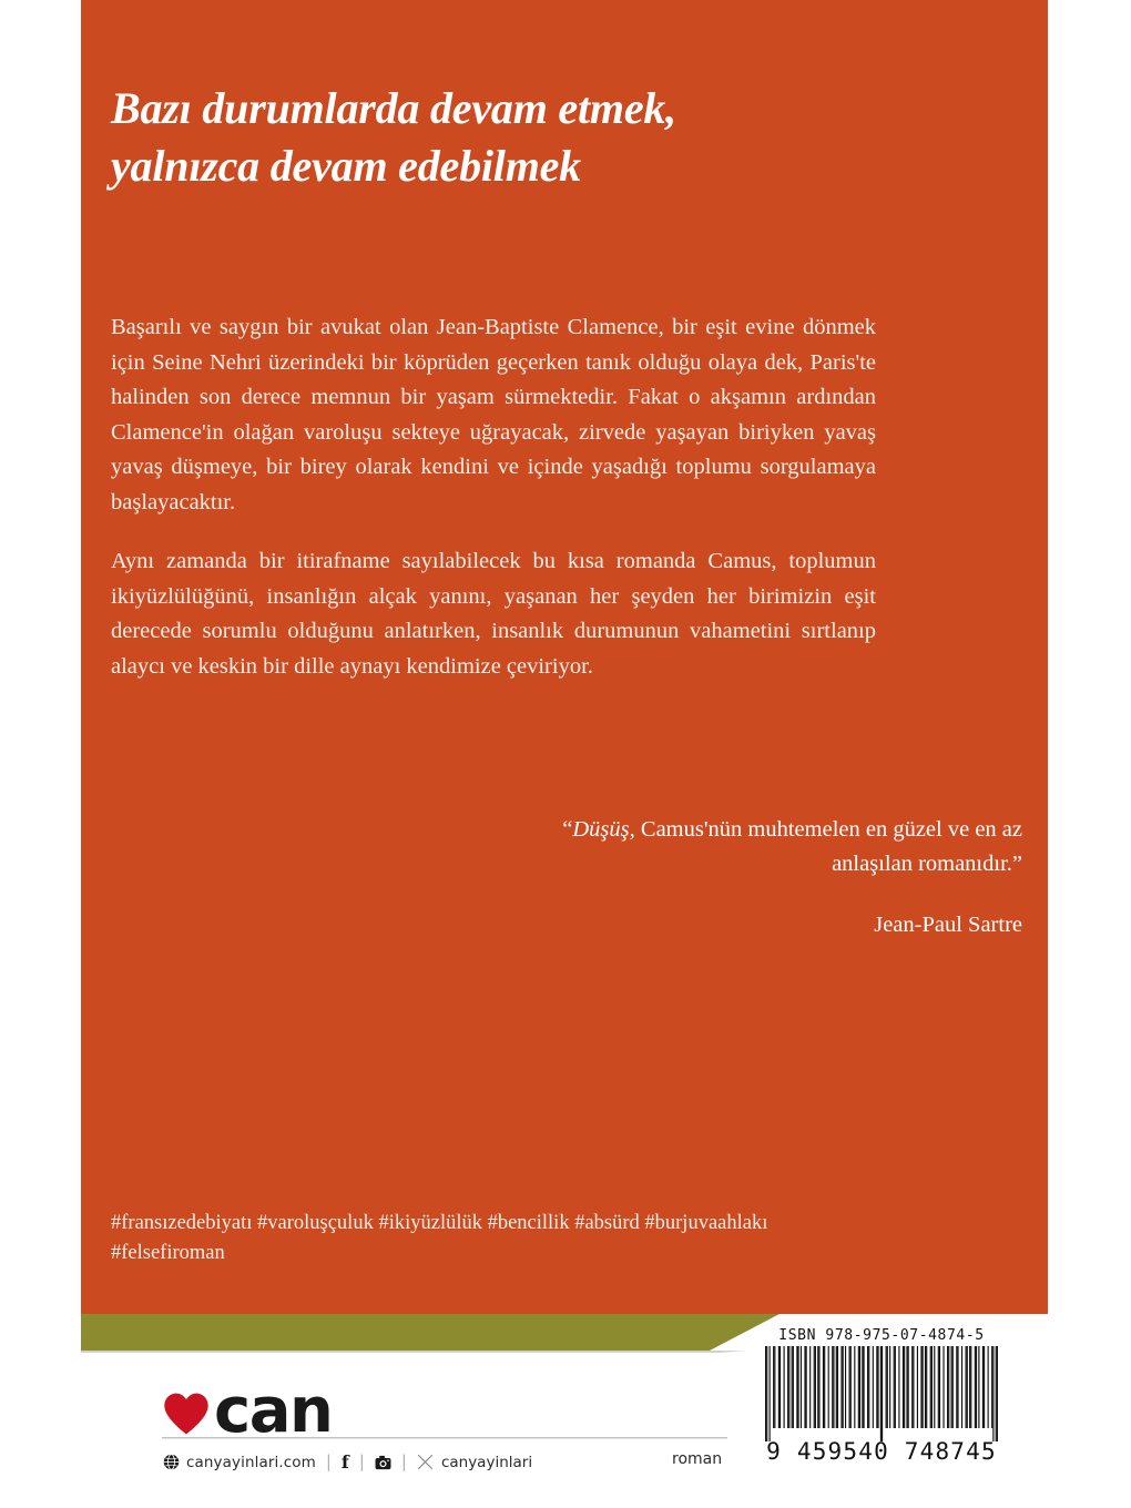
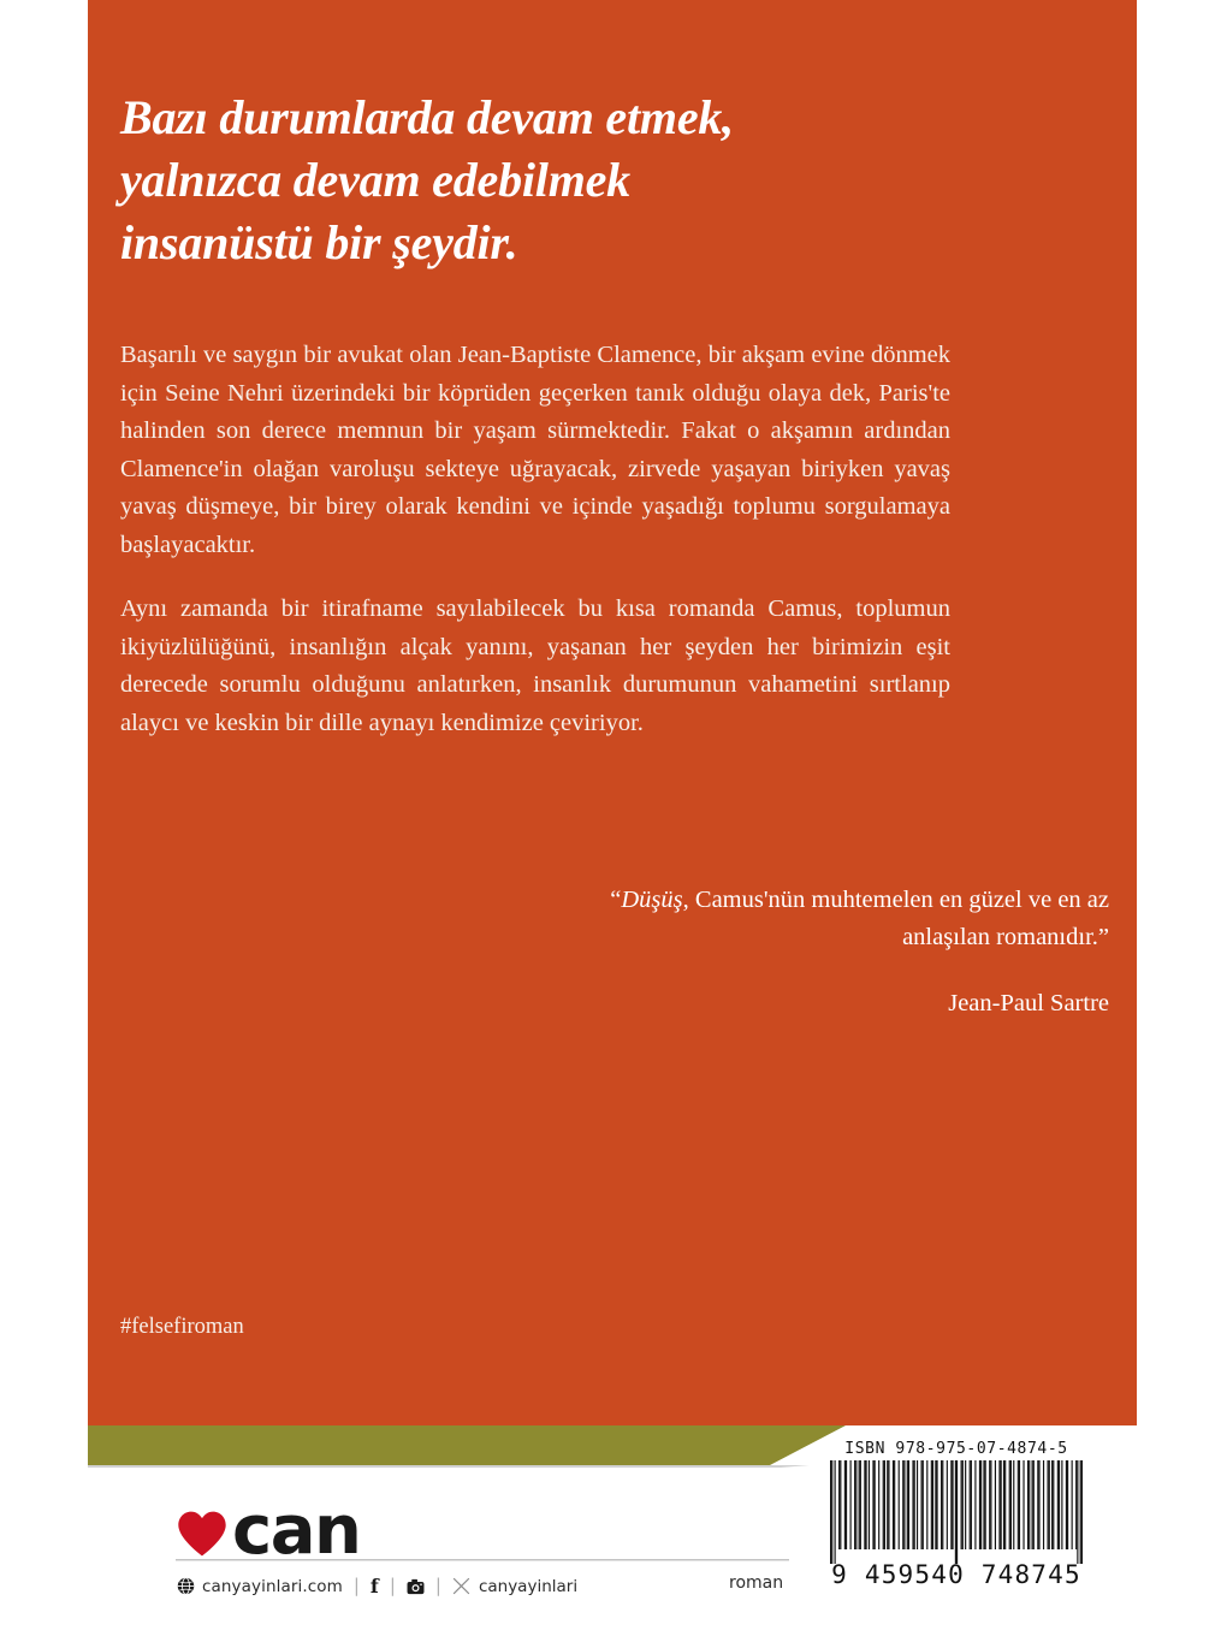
  Bazı durumlarda devam etmek,
  yalnızca devam edebilmek
+ insanüstü bir şeydir.
- Başarılı ve saygın bir avukat olan Jean-Baptiste Clamence, bir eşit evine dönmek için Seine Nehri üzerindeki bir köprüden geçerken tanık olduğu olaya dek, Paris'te halinden son derece memnun bir yaşam sürmektedir. Fakat o akşamın ardından Clamence'in olağan varoluşu sekteye uğrayacak, zirvede yaşayan biriyken yavaş yavaş düşmeye, bir birey olarak kendini ve içinde yaşadığı toplumu sorgulamaya başlayacaktır.
+ Başarılı ve saygın bir avukat olan Jean-Baptiste Clamence, bir akşam evine dönmek için Seine Nehri üzerindeki bir köprüden geçerken tanık olduğu olaya dek, Paris'te halinden son derece memnun bir yaşam sürmektedir. Fakat o akşamın ardından Clamence'in olağan varoluşu sekteye uğrayacak, zirvede yaşayan biriyken yavaş yavaş düşmeye, bir birey olarak kendini ve içinde yaşadığı toplumu sorgulamaya başlayacaktır.
  Aynı zamanda bir itirafname sayılabilecek bu kısa romanda Camus, toplumun ikiyüzlülüğünü, insanlığın alçak yanını, yaşanan her şeyden her birimizin eşit derecede sorumlu olduğunu anlatırken, insanlık durumunun vahametini sırtlanıp alaycı ve keskin bir dille aynayı kendimize çeviriyor.
  “Düşüş, Camus'nün muhtemelen en güzel ve en az anlaşılan romanıdır.”
  Jean-Paul Sartre
- #fransızedebiyatı #varoluşçuluk #ikiyüzlülük #bencillik #absürd #burjuvaahlakı
  #felsefiroman
  can
  canyayinlari.com
  |
  f
  |
  |
  canyayinlari
  roman
  ISBN 978-975-07-4874-5
  9 459540 748745
